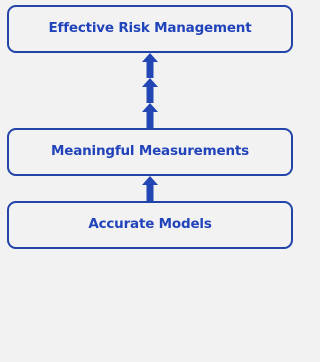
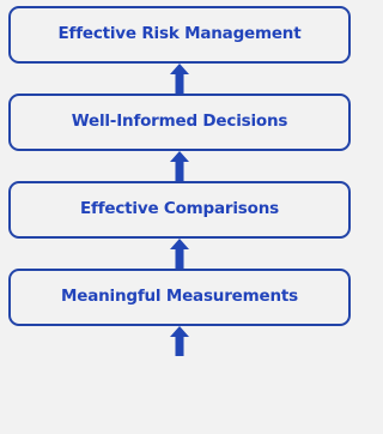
  Effective Risk Management
+ Well-Informed Decisions
+ Effective Comparisons
  Meaningful Measurements
- Accurate Models
